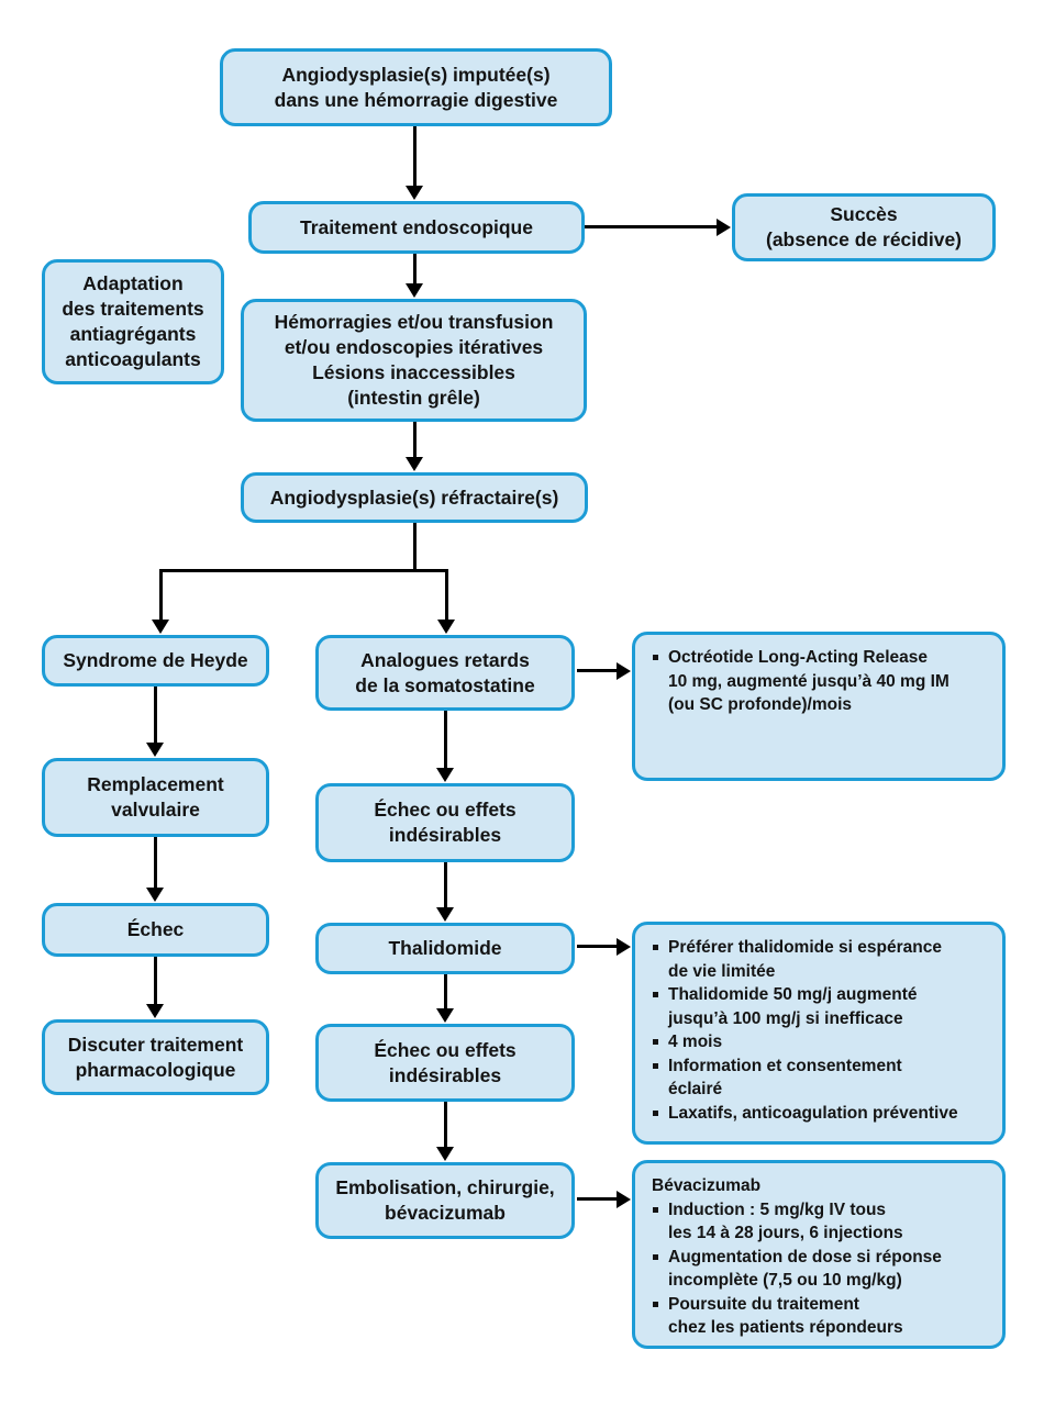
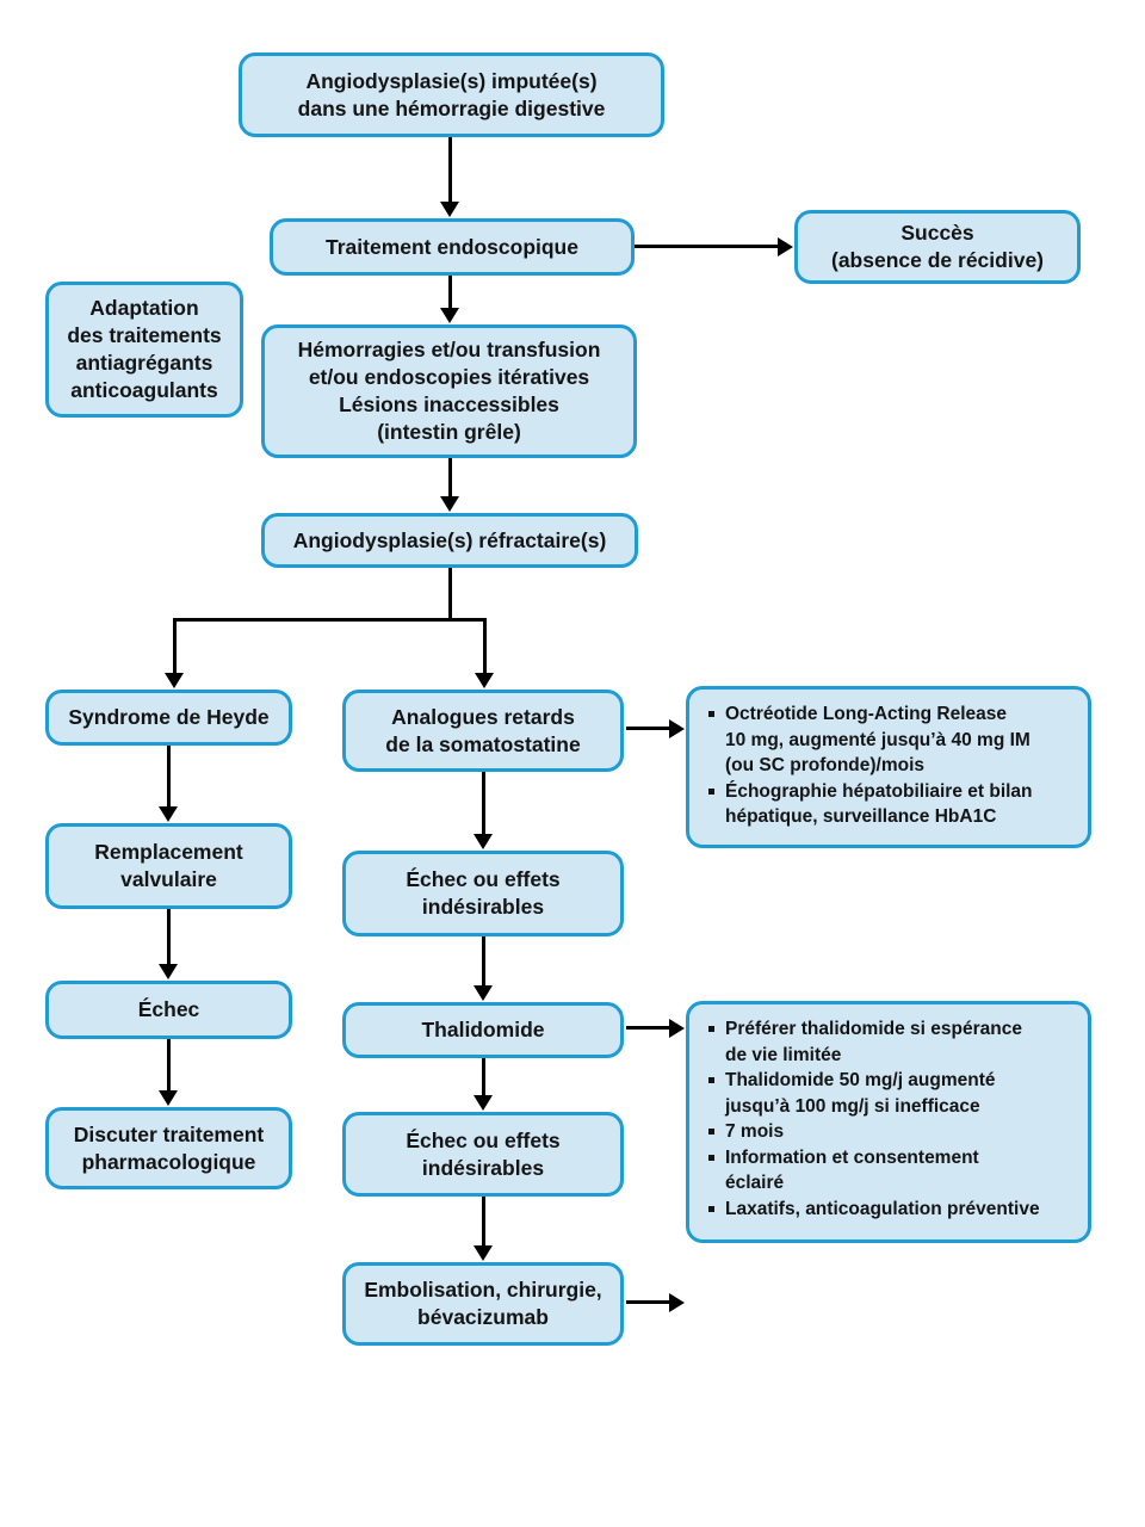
  Angiodysplasie(s) imputée(s)
  dans une hémorragie digestive
  Traitement endoscopique
  Succès
  (absence de récidive)
  Adaptation
  des traitements
  antiagrégants
  anticoagulants
  Hémorragies et/ou transfusion
  et/ou endoscopies itératives
  Lésions inaccessibles
  (intestin grêle)
  Angiodysplasie(s) réfractaire(s)
  Syndrome de Heyde
  Remplacement
  valvulaire
  Échec
  Discuter traitement
  pharmacologique
  Analogues retards
  de la somatostatine
  Échec ou effets
  indésirables
  Thalidomide
  Échec ou effets
  indésirables
  Embolisation, chirurgie,
  bévacizumab
  Octréotide Long-Acting Release
  10 mg, augmenté jusqu’à 40 mg IM
  (ou SC profonde)/mois
+ Échographie hépatobiliaire et bilan
+ hépatique, surveillance HbA1C
  Préférer thalidomide si espérance
  de vie limitée
  Thalidomide 50 mg/j augmenté
  jusqu’à 100 mg/j si inefficace
- 4 mois
+ 7 mois
  Information et consentement
  éclairé
  Laxatifs, anticoagulation préventive
- Bévacizumab
- Induction : 5 mg/kg IV tous
- les 14 à 28 jours, 6 injections
- Augmentation de dose si réponse
- incomplète (7,5 ou 10 mg/kg)
- Poursuite du traitement
- chez les patients répondeurs
